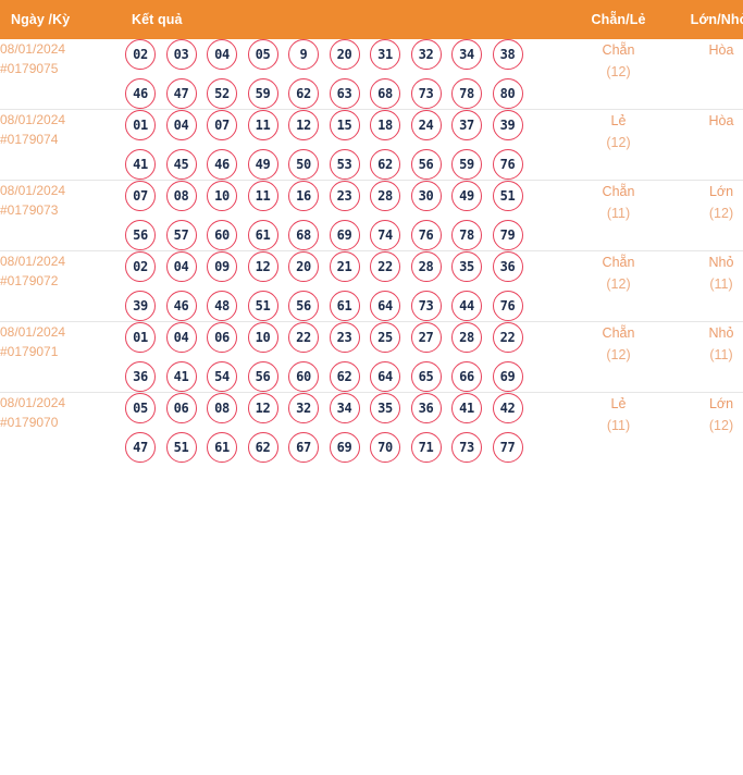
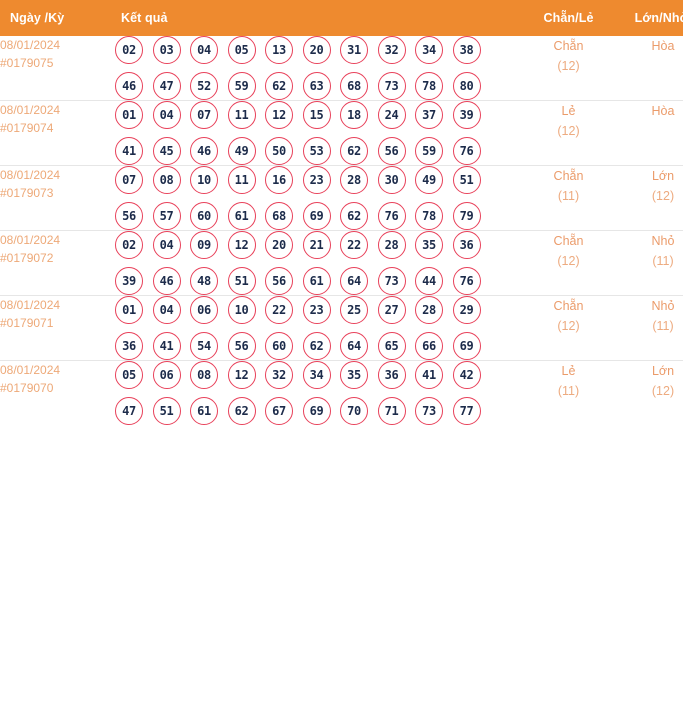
  Ngày /Kỳ	Kết quả	Chẵn/Lẻ	Lớn/Nh
- 08/01/2024#0179075	02 03 04 05 9 20 31 32 34 3846 47 52 59 62 63 68 73 78 80	Chẵn(12)	Hòa
+ 08/01/2024#0179075	02 03 04 05 13 20 31 32 34 3846 47 52 59 62 63 68 73 78 80	Chẵn(12)	Hòa
  08/01/2024#0179074	01 04 07 11 12 15 18 24 37 3941 45 46 49 50 53 62 56 59 76	Lẻ(12)	Hòa
- 08/01/2024#0179073	07 08 10 11 16 23 28 30 49 5156 57 60 61 68 69 74 76 78 79	Chẵn(11)	Lớn(12)
+ 08/01/2024#0179073	07 08 10 11 16 23 28 30 49 5156 57 60 61 68 69 62 76 78 79	Chẵn(11)	Lớn(12)
  08/01/2024#0179072	02 04 09 12 20 21 22 28 35 3639 46 48 51 56 61 64 73 44 76	Chẵn(12)	Nhỏ(11)
- 08/01/2024#0179071	01 04 06 10 22 23 25 27 28 2236 41 54 56 60 62 64 65 66 69	Chẵn(12)	Nhỏ(11)
+ 08/01/2024#0179071	01 04 06 10 22 23 25 27 28 2936 41 54 56 60 62 64 65 66 69	Chẵn(12)	Nhỏ(11)
  08/01/2024#0179070	05 06 08 12 32 34 35 36 41 4247 51 61 62 67 69 70 71 73 77	Lẻ(11)	Lớn(12)
